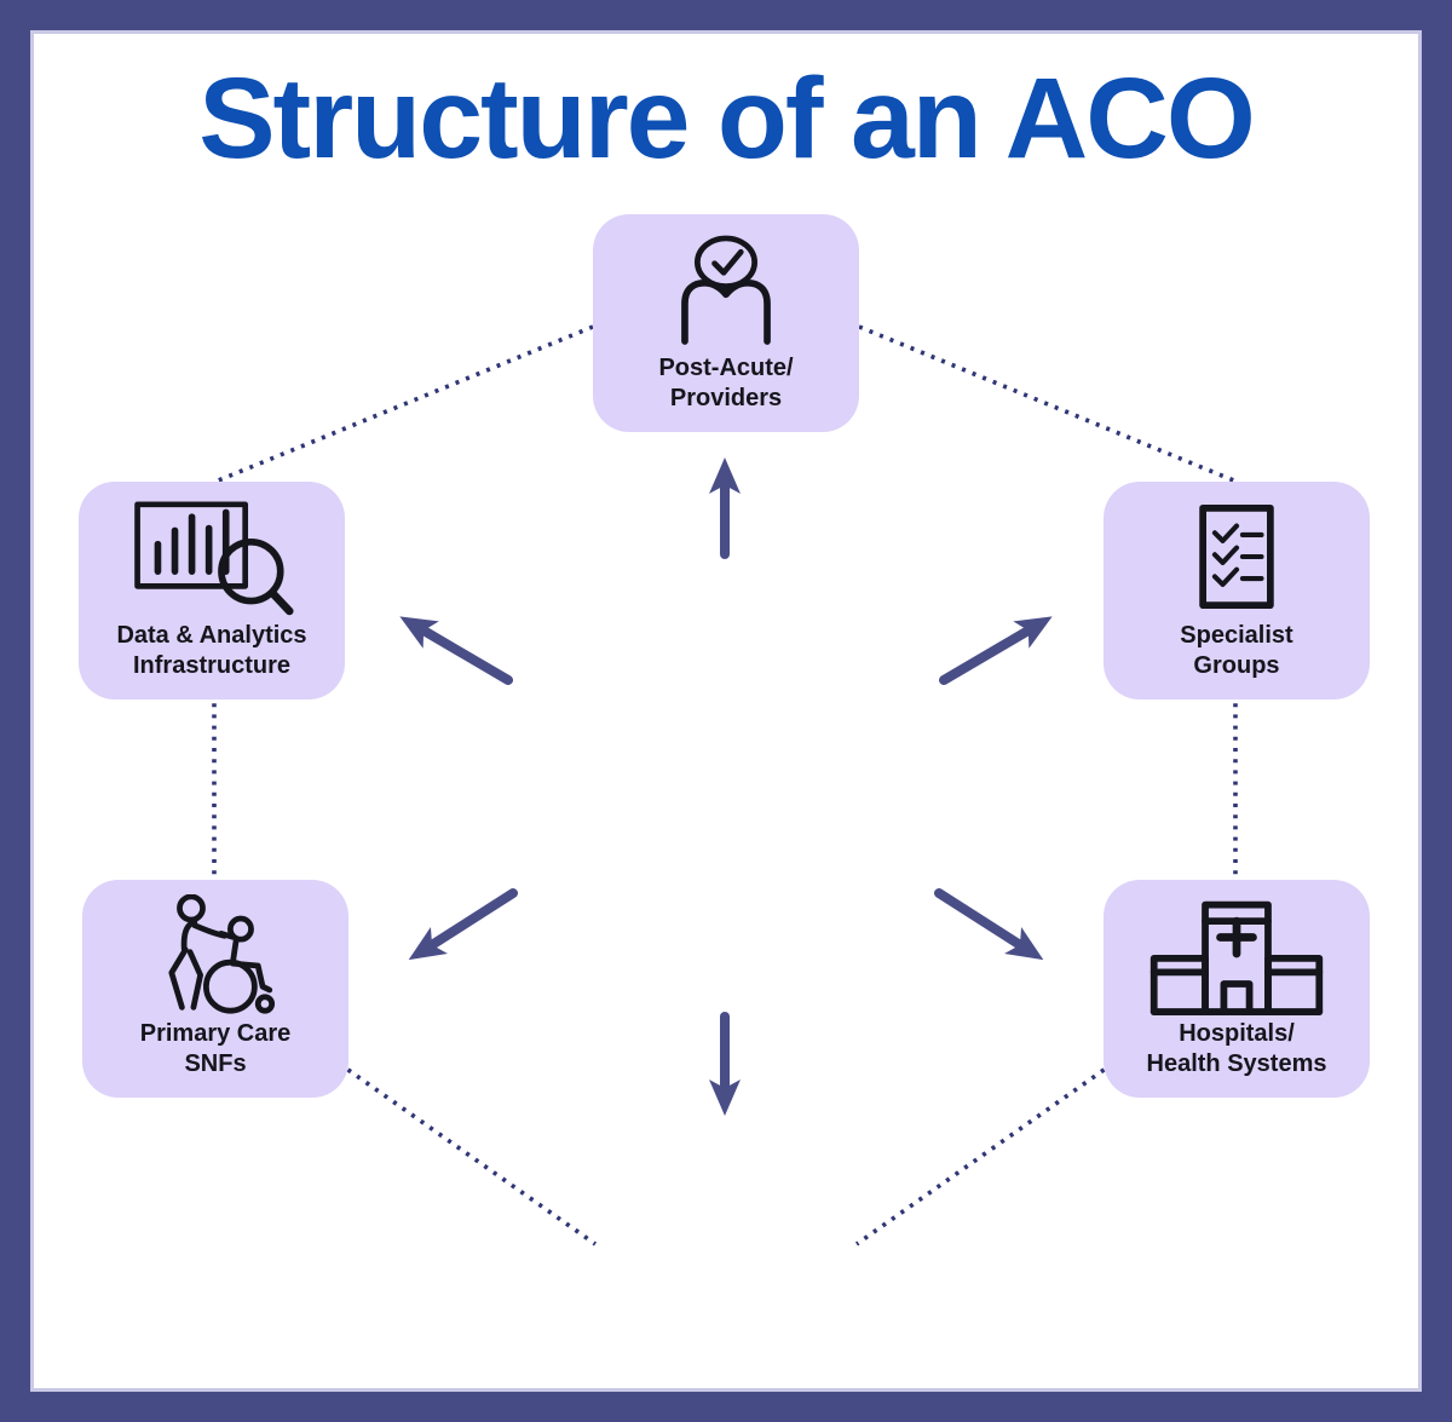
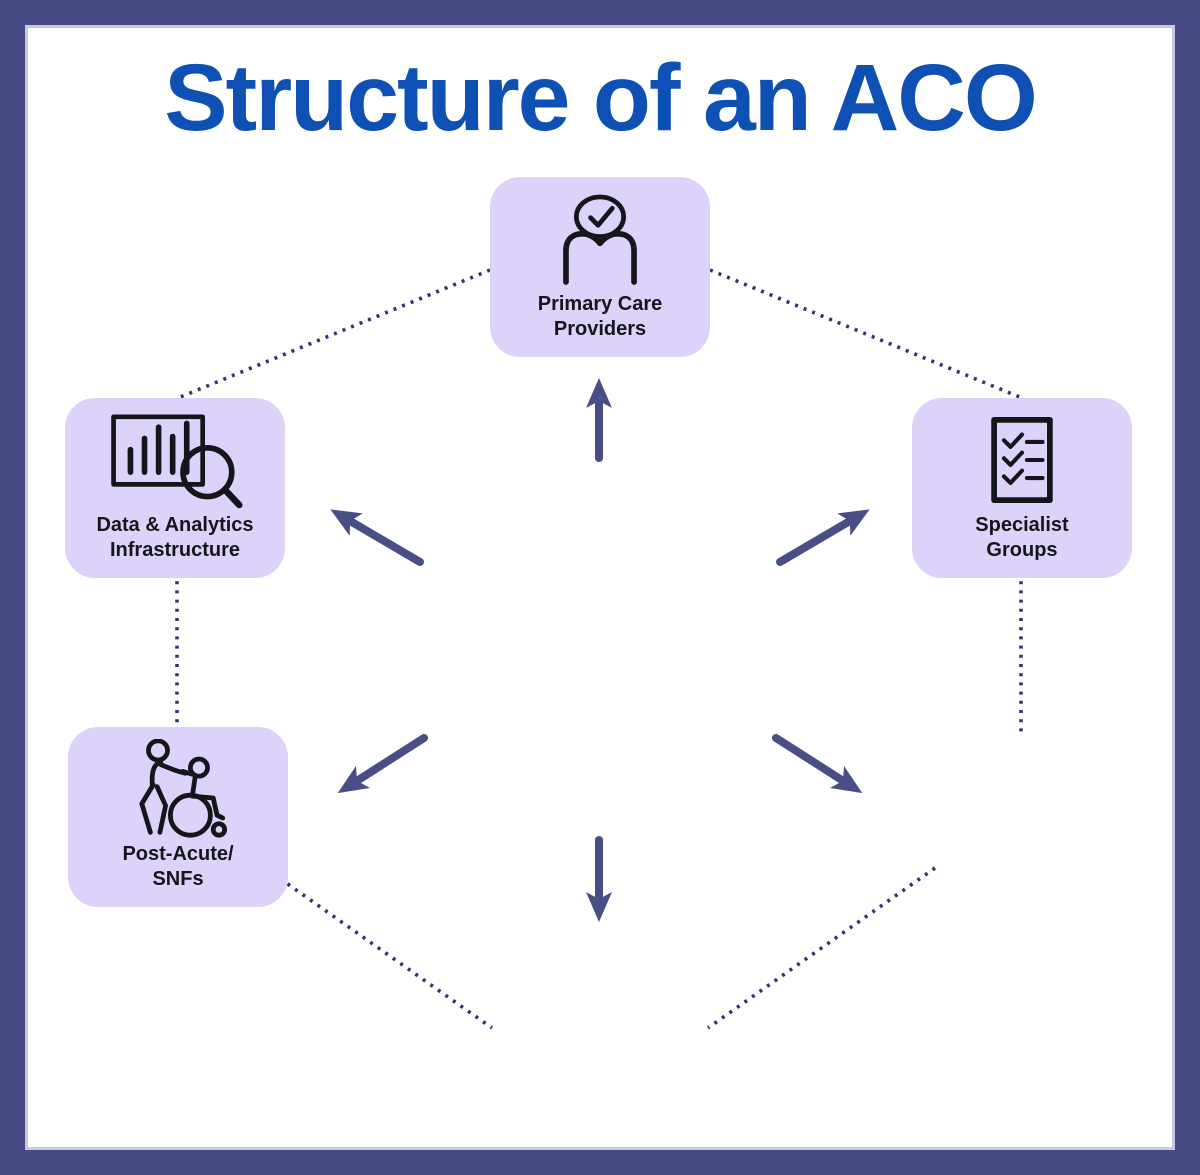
  Structure of an ACO
- Post-Acute/
+ Primary Care
  Providers
  Data & Analytics
  Infrastructure
  Specialist
  Groups
- Primary Care
+ Post-Acute/
  SNFs
- Hospitals/
- Health Systems
